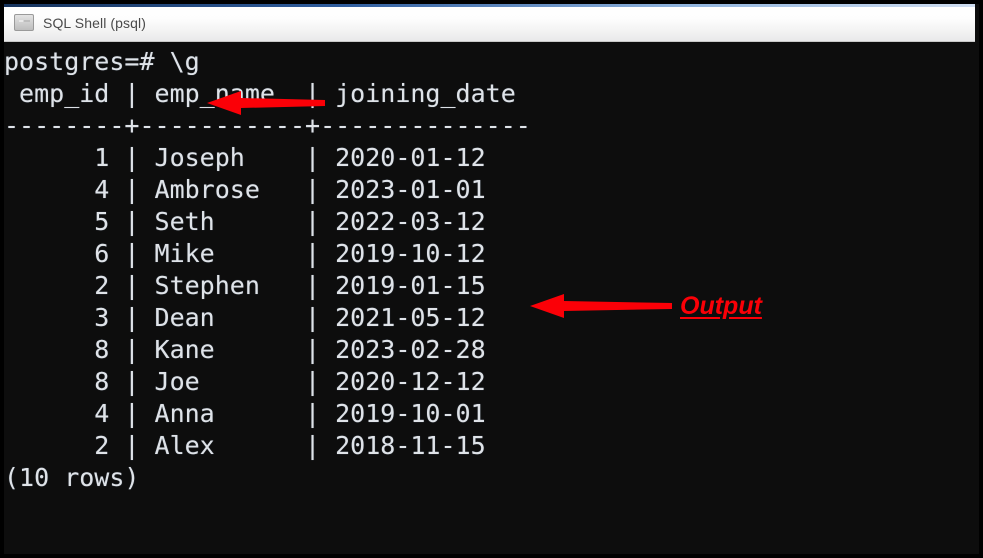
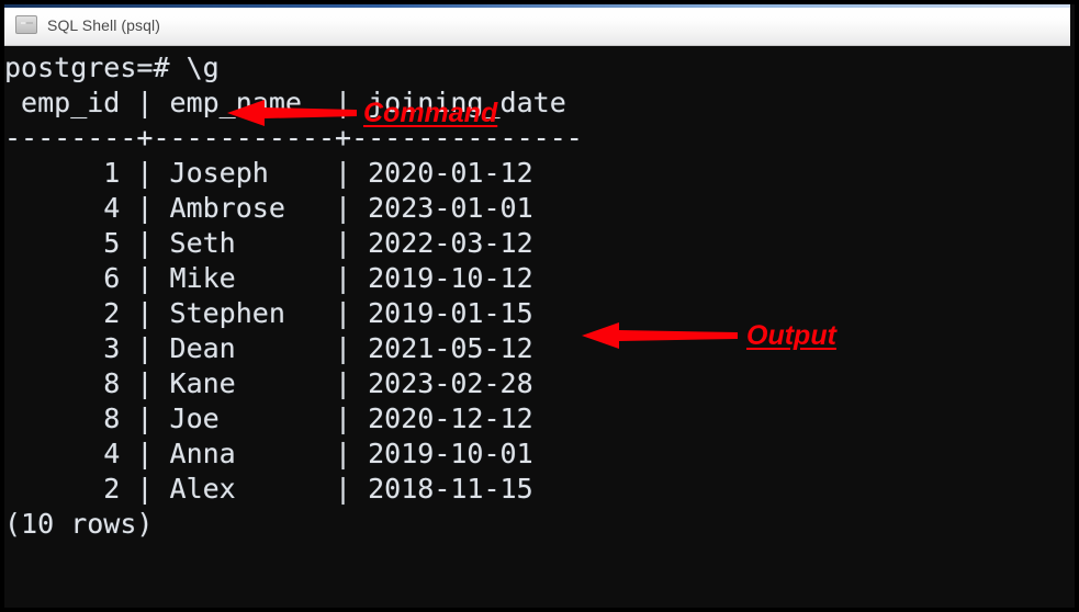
  SQL Shell (psql)
  postgres=# \g
  emp_id | emp_nme | joining_date
  --------+-----------+--------------
  1 | Joseph | 2020-01-12
  4 | Ambrose | 2023-01-01
  5 | Seth | 2022-03-12
  6 | Mike | 2019-10-12
  2 | Stephen | 2019-01-15
  3 | Dean | 2021-05-12
  8 | Kane | 2023-02-28
  8 | Joe | 2020-12-12
  4 | Anna | 2019-10-01
  2 | Alex | 2018-11-15
  (10 rows)
+ Command
  Output
